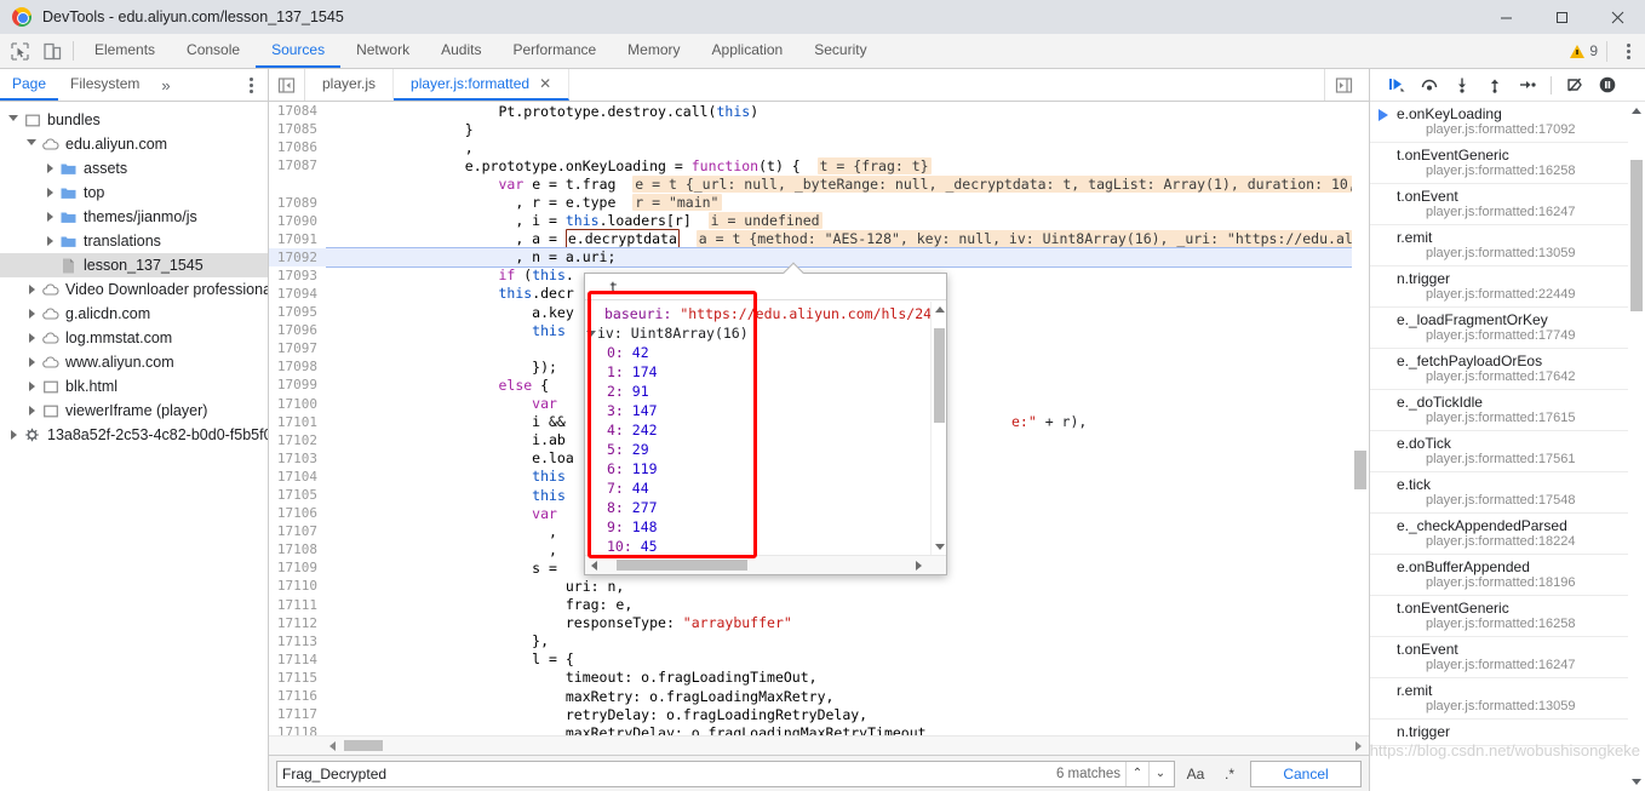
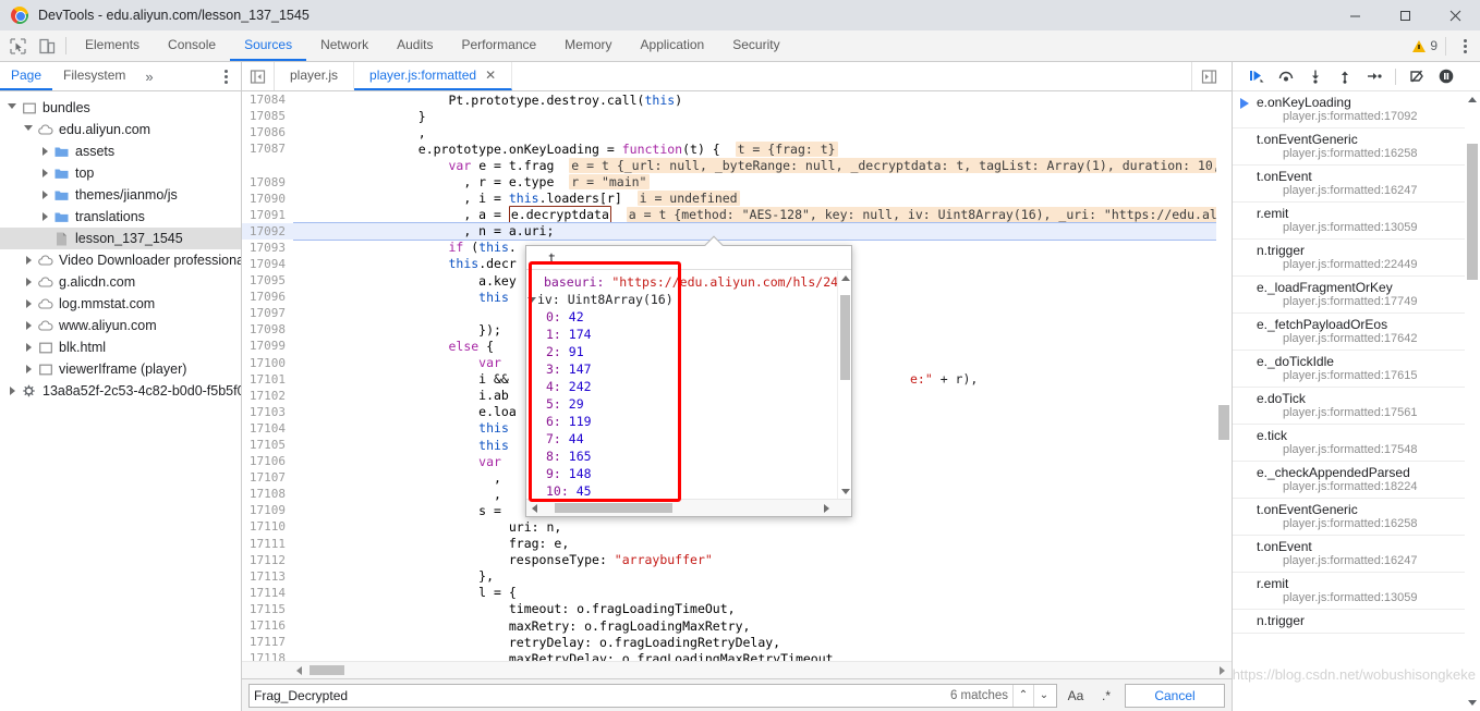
  DevTools - edu.aliyun.com/lesson_137_1545
  Elements
  Console
  Sources
  Network
  Audits
  Performance
  Memory
  Application
  Security
  9
  Page
  Filesystem
  »
  bundles
  edu.aliyun.com
  assets
  top
  themes/jianmo/js
  translations
  lesson_137_1545
  Video Downloader professiona
  g.alicdn.com
  log.mmstat.com
  www.aliyun.com
  blk.html
  viewerIframe (player)
  13a8a52f-2c53-4c82-b0d0-f5b5f
  player.js
  player.js:formatted
  ✕
  17084
  Pt.prototype.destroy.call(this)
  17085
  }
  17086
  ,
  17087
  e.prototype.onKeyLoading = function(t) { t = {frag: t}
  var e = t.frag e = t {_url: null, _byteRange: null, _decryptdata: t, tagList: Array(1), duration: 10
  17089
  , r = e.type r = "main"
  17090
  , i = this.loaders[r] i = undefined
  17091
  , a = e.decryptdata a = t {method: "AES-128", key: null, iv: Uint8Array(16), _uri: "https://edu.al
  17092
  , n = a.uri;
  17093
  if (this.
  17094
  this.decr
  17095
  a.key
  17096
  this
  17097
  17098
  });
  17099
  else {
  17100
  var
  17101
  i &&
  e:" + r),
  17102
  i.ab
  17103
  e.loa
  17104
  this
  17105
  this
  17106
  var
  17107
  ,
  17108
  ,
  17109
  s =
  17110
  uri: n,
  17111
  frag: e,
  17112
  responseType: "arraybuffer"
  17113
  },
  17114
  l = {
  17115
  timeout: o.fragLoadingTimeOut,
  17116
  maxRetry: o.fragLoadingMaxRetry,
  17117
  retryDelay: o.fragLoadingRetryDelay,
  17118
  maxRetryDelay: o.fragLoadingMaxRetryTimeout
  t
  baseuri:
  "https://edu.aliyun.com/hls/24
  iv:
  Uint8Array(16)
  0:
  42
  1:
  174
  2:
  91
  3:
  147
  4:
  242
  5:
  29
  6:
  119
  7:
  44
  8:
- 277
+ 165
  9:
  148
  10:
  45
  Frag_Decrypted
  6 matches
  ⌃
  ⌄
  Aa
  .*
  Cancel
  e.onKeyLoading
  player.js:formatted:17092
  t.onEventGeneric
  player.js:formatted:16258
  t.onEvent
  player.js:formatted:16247
  r.emit
  player.js:formatted:13059
  n.trigger
  player.js:formatted:22449
  e._loadFragmentOrKey
  player.js:formatted:17749
  e._fetchPayloadOrEos
  player.js:formatted:17642
  e._doTickIdle
  player.js:formatted:17615
  e.doTick
  player.js:formatted:17561
  e.tick
  player.js:formatted:17548
  e._checkAppendedParsed
  player.js:formatted:18224
- e.onBufferAppended
- player.js:formatted:18196
  t.onEventGeneric
  player.js:formatted:16258
  t.onEvent
  player.js:formatted:16247
  r.emit
  player.js:formatted:13059
  n.trigger
  https://blog.csdn.net/wobushisongkeke
